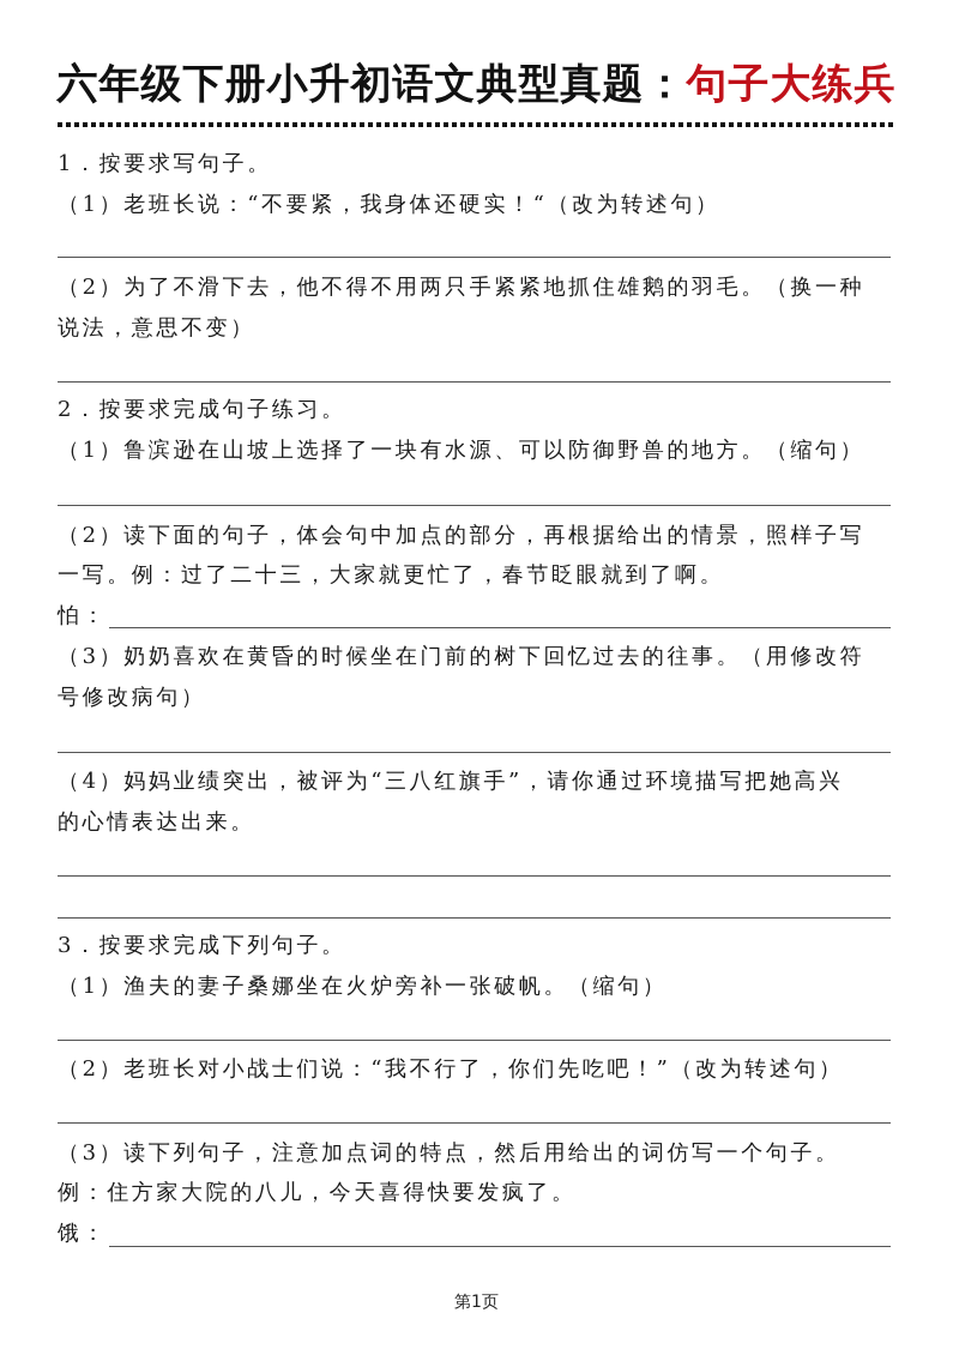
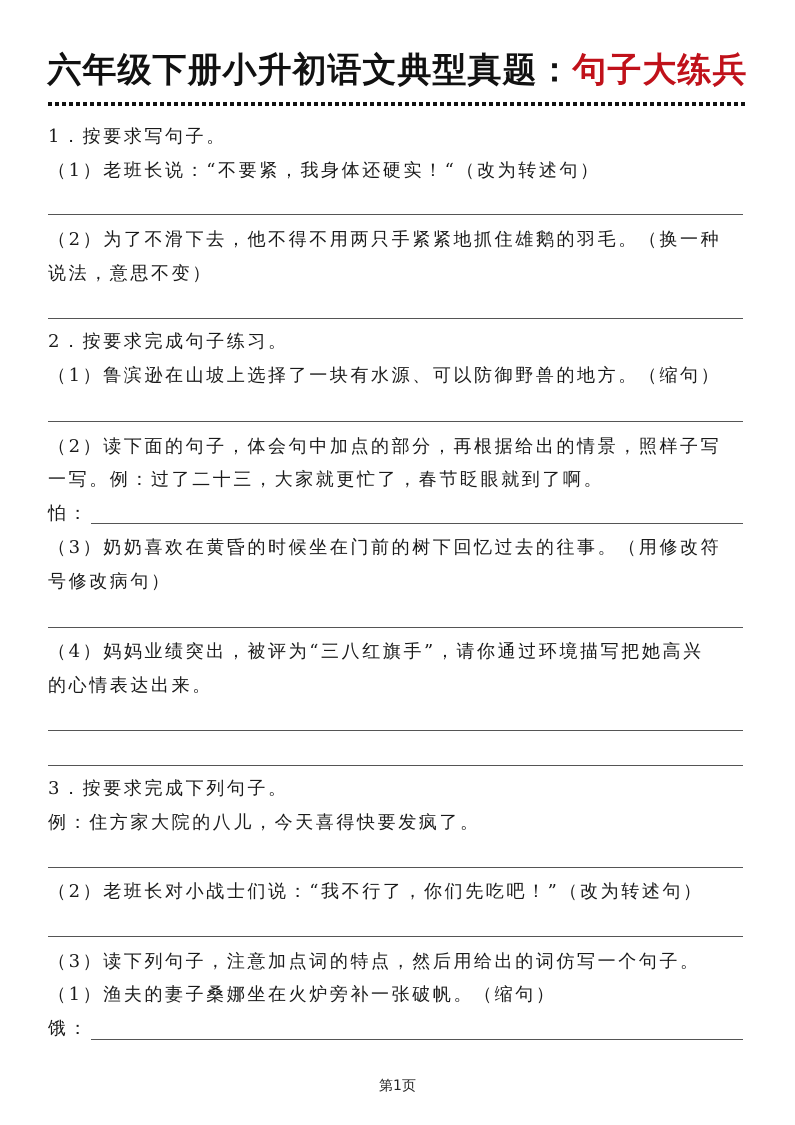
  六年级下册小升初语文典型真题：句子大练兵
  1．按要求写句子。
  （1）老班长说：“不要紧，我身体还硬实！“（改为转述句）
  （2）为了不滑下去，他不得不用两只手紧紧地抓住雄鹅的羽毛。（换一种
  说法，意思不变）
  2．按要求完成句子练习。
  （1）鲁滨逊在山坡上选择了一块有水源、可以防御野兽的地方。（缩句）
  （2）读下面的句子，体会句中加点的部分，再根据给出的情景，照样子写
  一写。例：过了二十三，大家就更忙了，春节眨眼就到了啊。
  怕：
  （3）奶奶喜欢在黄昏的时候坐在门前的树下回忆过去的往事。（用修改符
  号修改病句）
  （4）妈妈业绩突出，被评为“三八红旗手”，请你通过环境描写把她高兴
  的心情表达出来。
  3．按要求完成下列句子。
- （1）渔夫的妻子桑娜坐在火炉旁补一张破帆。（缩句）
+ 例：住方家大院的八儿，今天喜得快要发疯了。
  （2）老班长对小战士们说：“我不行了，你们先吃吧！”（改为转述句）
  （3）读下列句子，注意加点词的特点，然后用给出的词仿写一个句子。
- 例：住方家大院的八儿，今天喜得快要发疯了。
+ （1）渔夫的妻子桑娜坐在火炉旁补一张破帆。（缩句）
  饿：
  第1页
